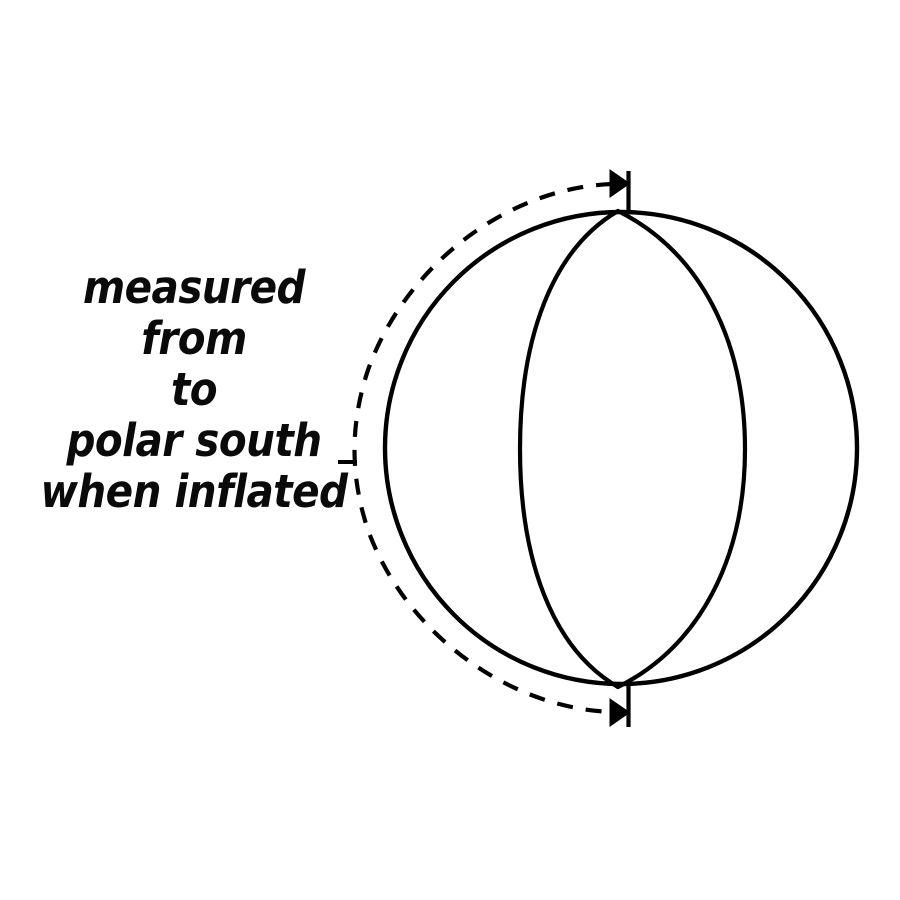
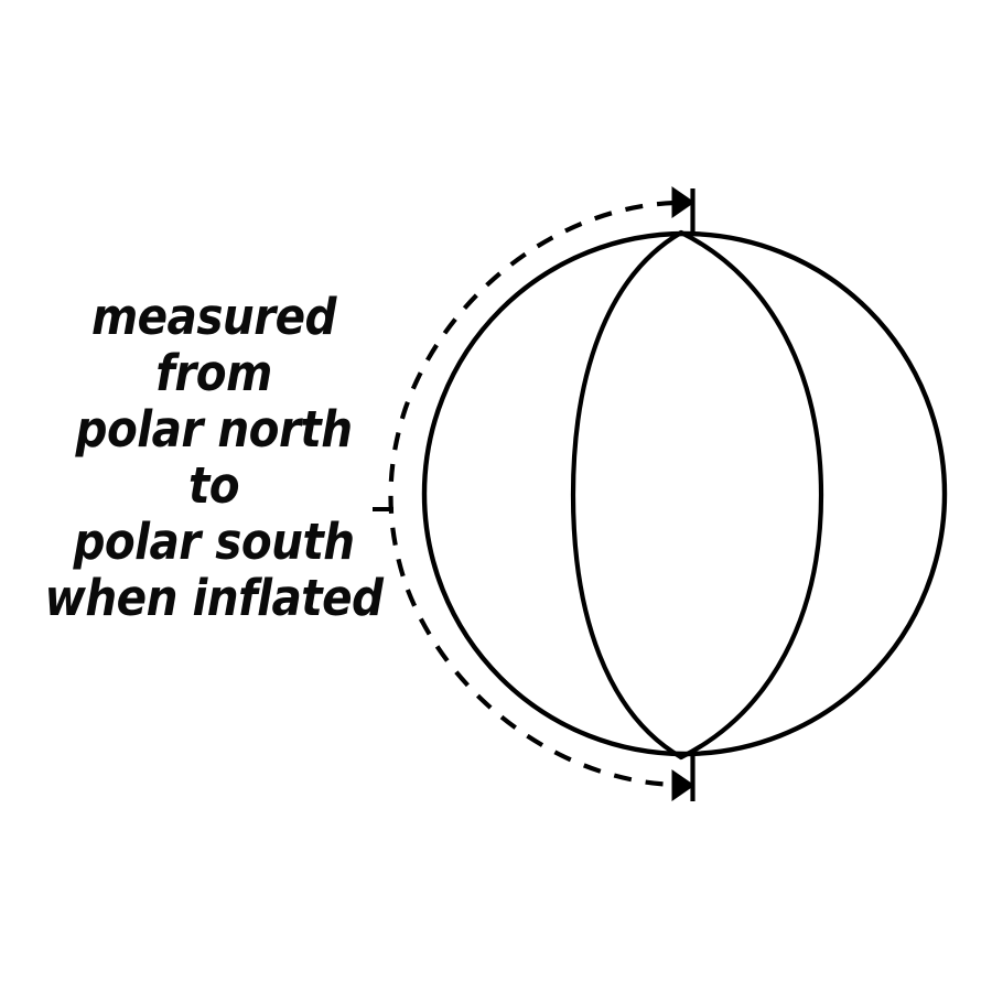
  measured
  from
+ polar north
  to
  polar south
  when inflated
